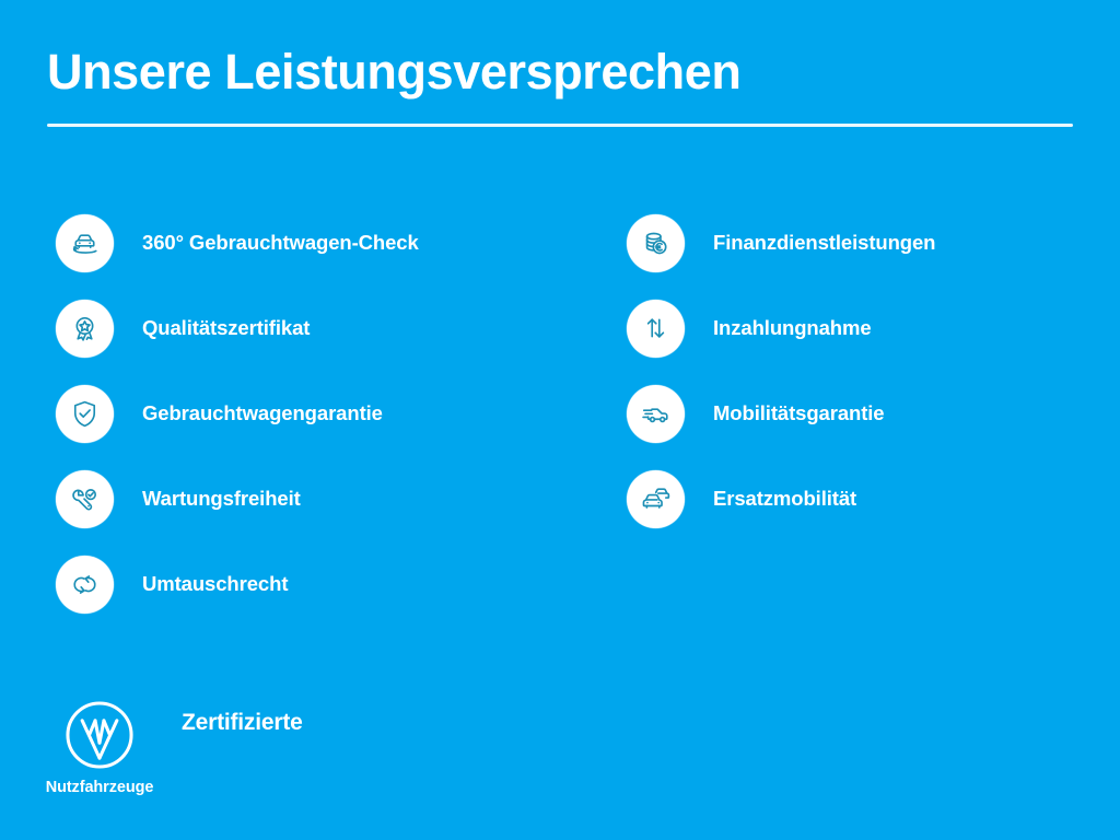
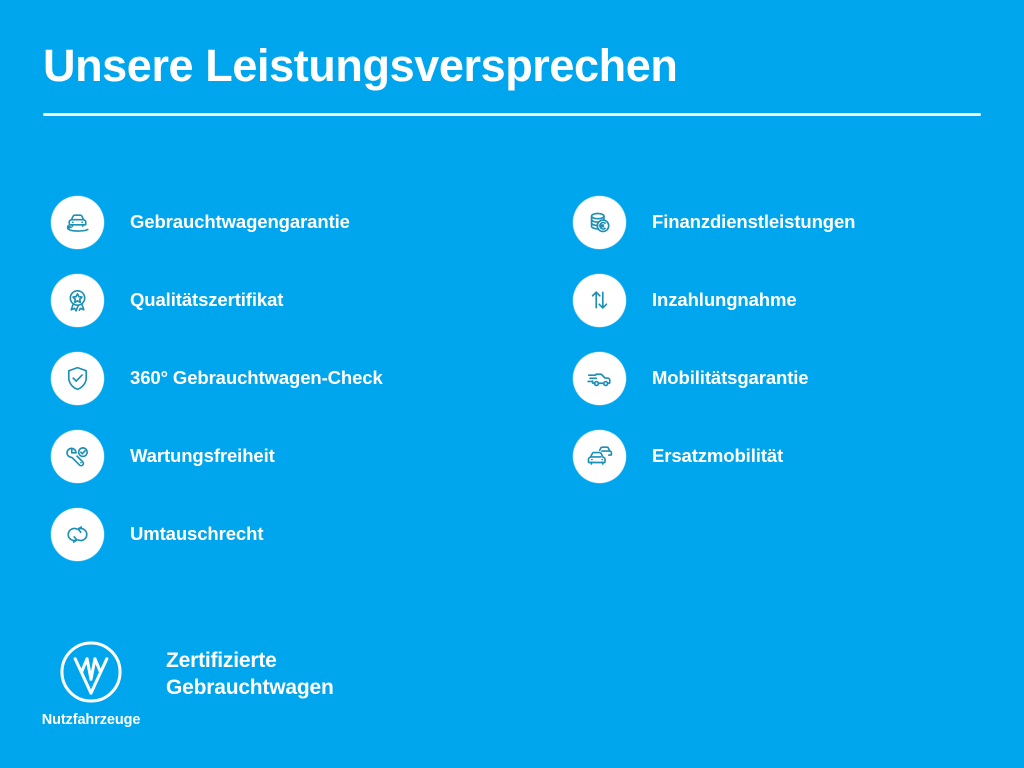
  Unsere Leistungsversprechen
- 360° Gebrauchtwagen-Check
+ Gebrauchtwagengarantie
  Qualitätszertifikat
- Gebrauchtwagengarantie
+ 360° Gebrauchtwagen-Check
  Wartungsfreiheit
  Umtauschrecht
  Finanzdienstleistungen
  Inzahlungnahme
  Mobilitätsgarantie
  Ersatzmobilität
  Nutzfahrzeuge
  Zertifizierte
+ Gebrauchtwagen
